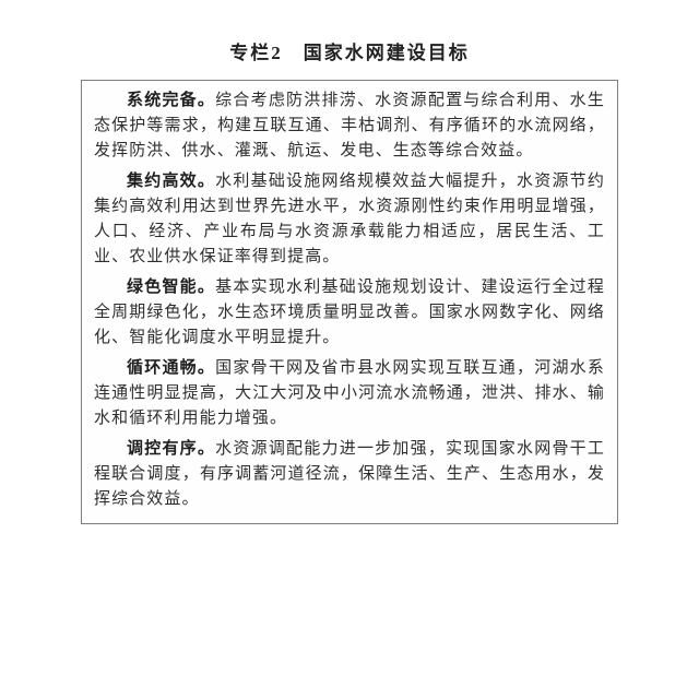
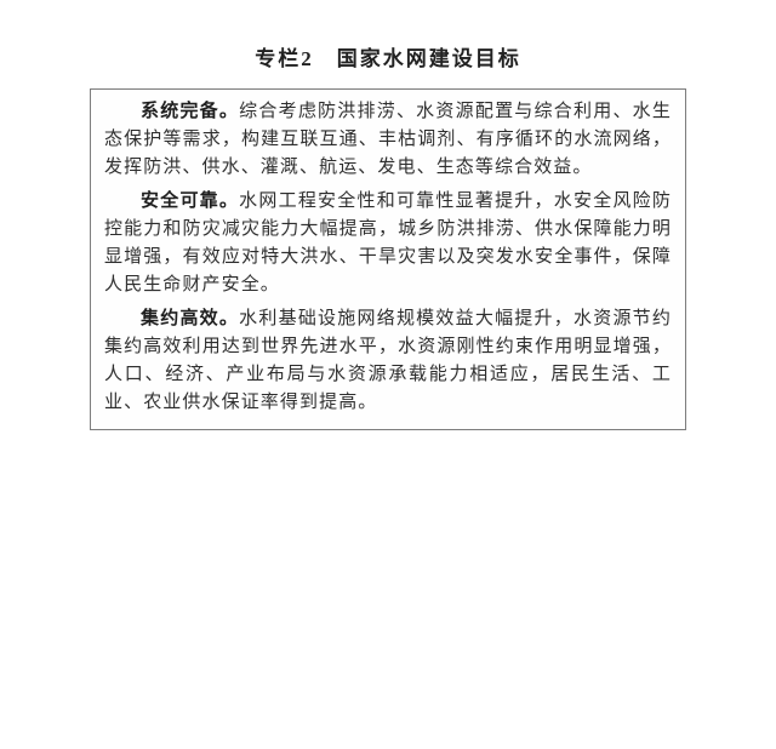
  专栏2 国家水网建设目标
  系统完备。综合考虑防洪排涝、水资源配置与综合利用、水生态保护等需求，构建互联互通、丰枯调剂、有序循环的水流网络，发挥防洪、供水、灌溉、航运、发电、生态等综合效益。
+ 安全可靠。水网工程安全性和可靠性显著提升，水安全风险防控能力和防灾减灾能力大幅提高，城乡防洪排涝、供水保障能力明显增强，有效应对特大洪水、干旱灾害以及突发水安全事件，保障人民生命财产安全。
  集约高效。水利基础设施网络规模效益大幅提升，水资源节约集约高效利用达到世界先进水平，水资源刚性约束作用明显增强，人口、经济、产业布局与水资源承载能力相适应，居民生活、工业、农业供水保证率得到提高。
- 绿色智能。基本实现水利基础设施规划设计、建设运行全过程全周期绿色化，水生态环境质量明显改善。国家水网数字化、网络化、智能化调度水平明显提升。
- 循环通畅。国家骨干网及省市县水网实现互联互通，河湖水系连通性明显提高，大江大河及中小河流水流畅通，泄洪、排水、输水和循环利用能力增强。
- 调控有序。水资源调配能力进一步加强，实现国家水网骨干工程联合调度，有序调蓄河道径流，保障生活、生产、生态用水，发挥综合效益。
